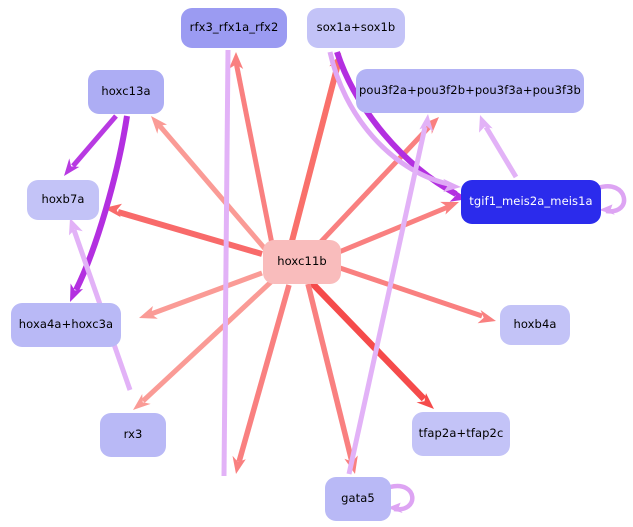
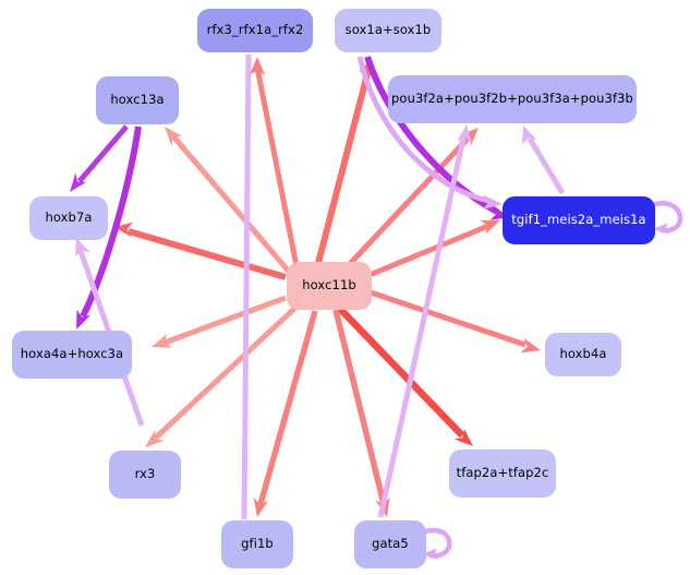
  rfx3_rfx1a_rfx2
  sox1a+sox1b
  pou3f2a+pou3f2b+pou3f3a+pou3f3b
  hoxc13a
  tgif1_meis2a_meis1a
  hoxb7a
  hoxc11b
  hoxa4a+hoxc3a
  hoxb4a
  rx3
  tfap2a+tfap2c
+ gfi1b
  gata5
